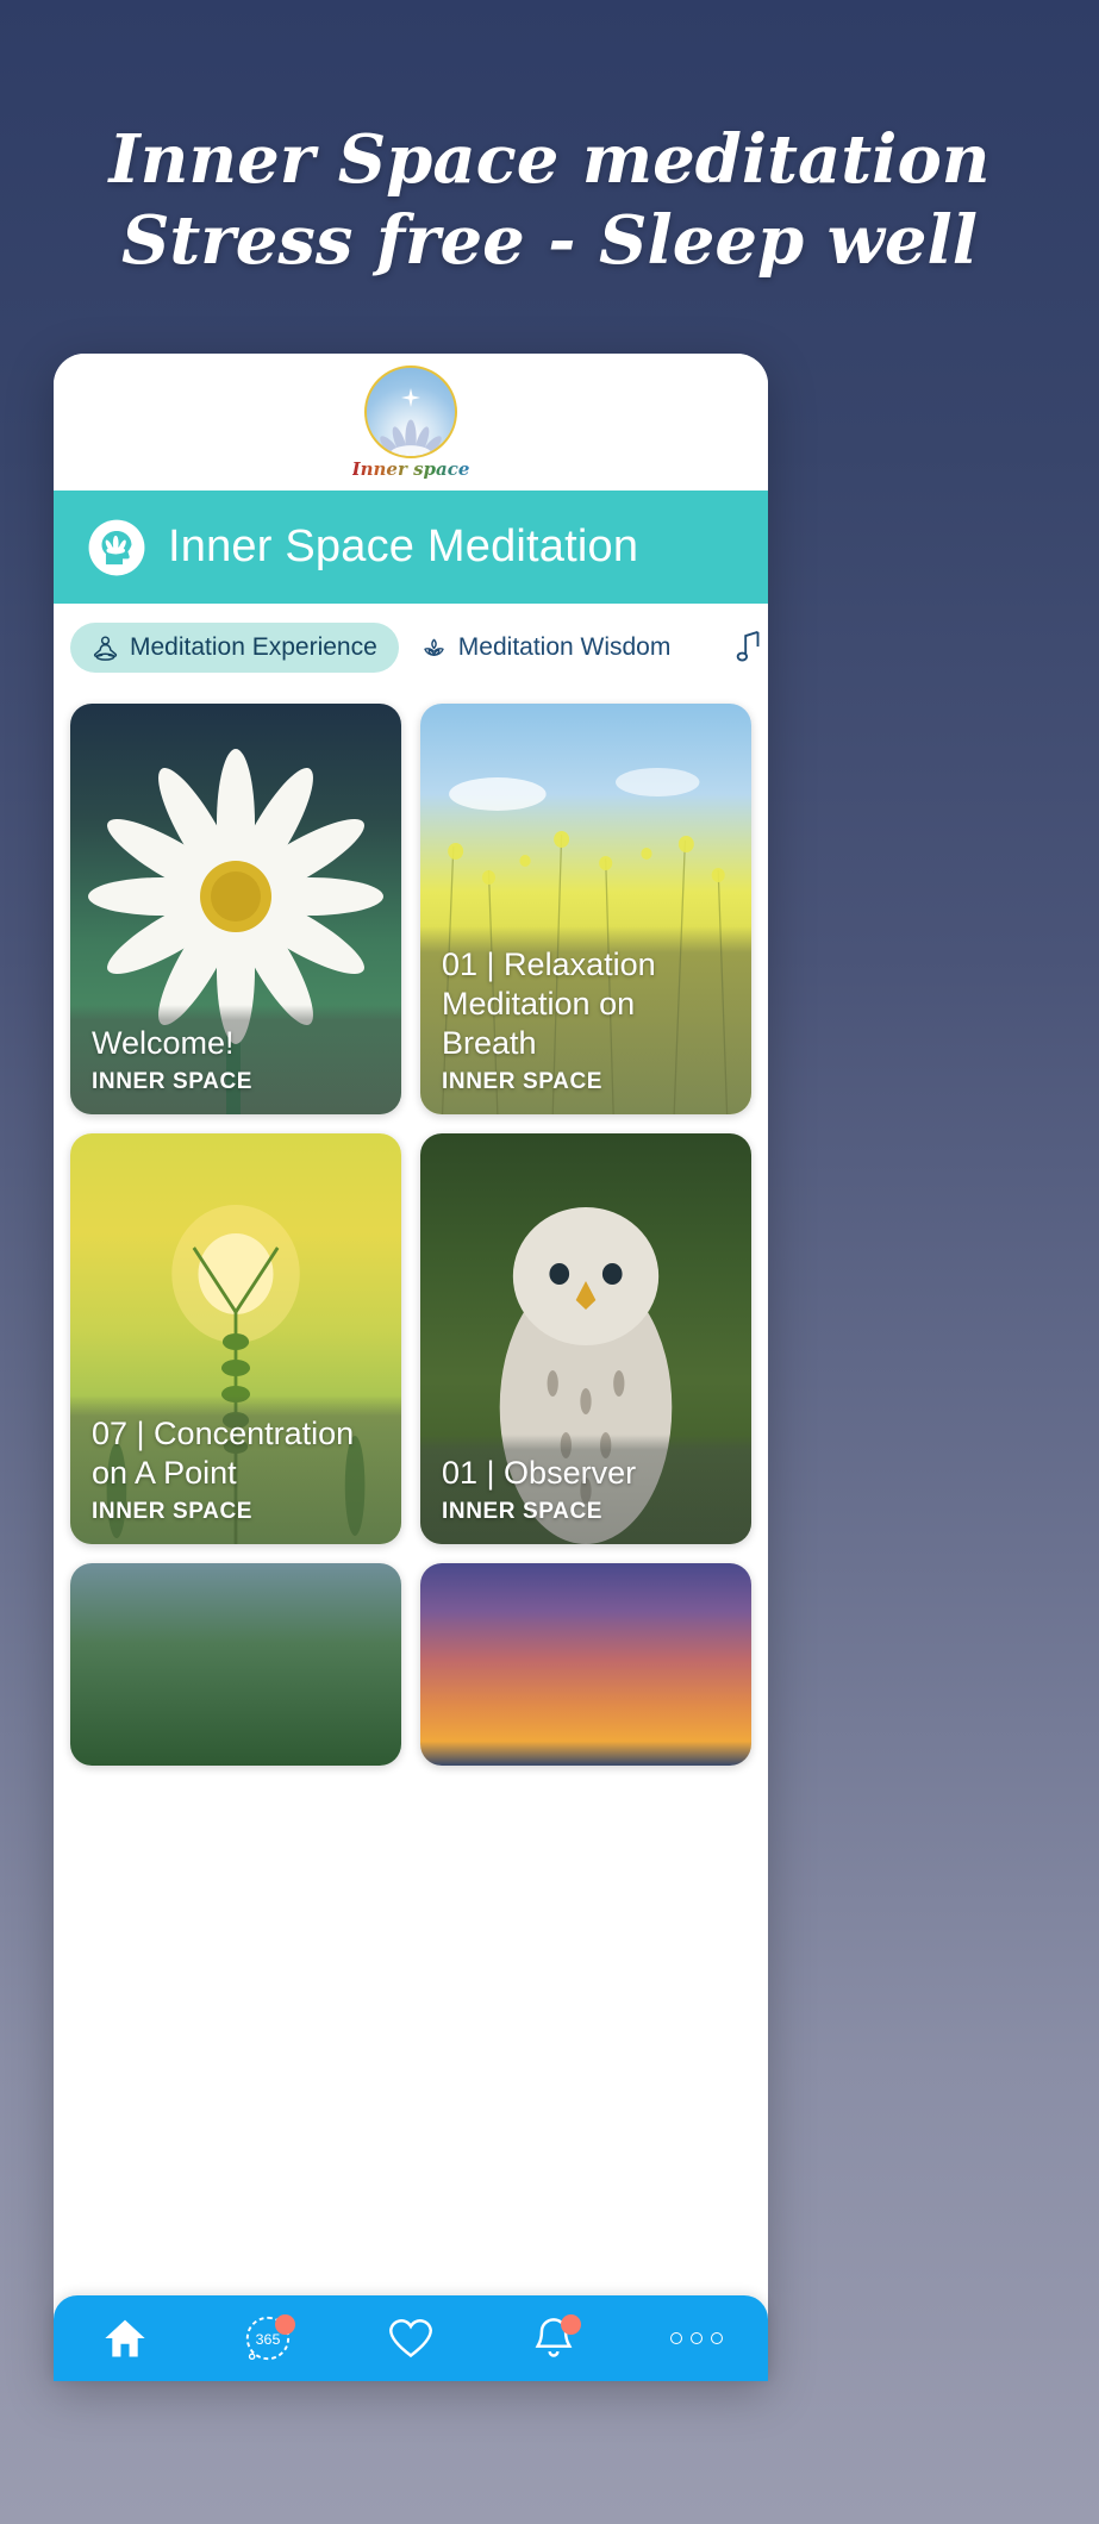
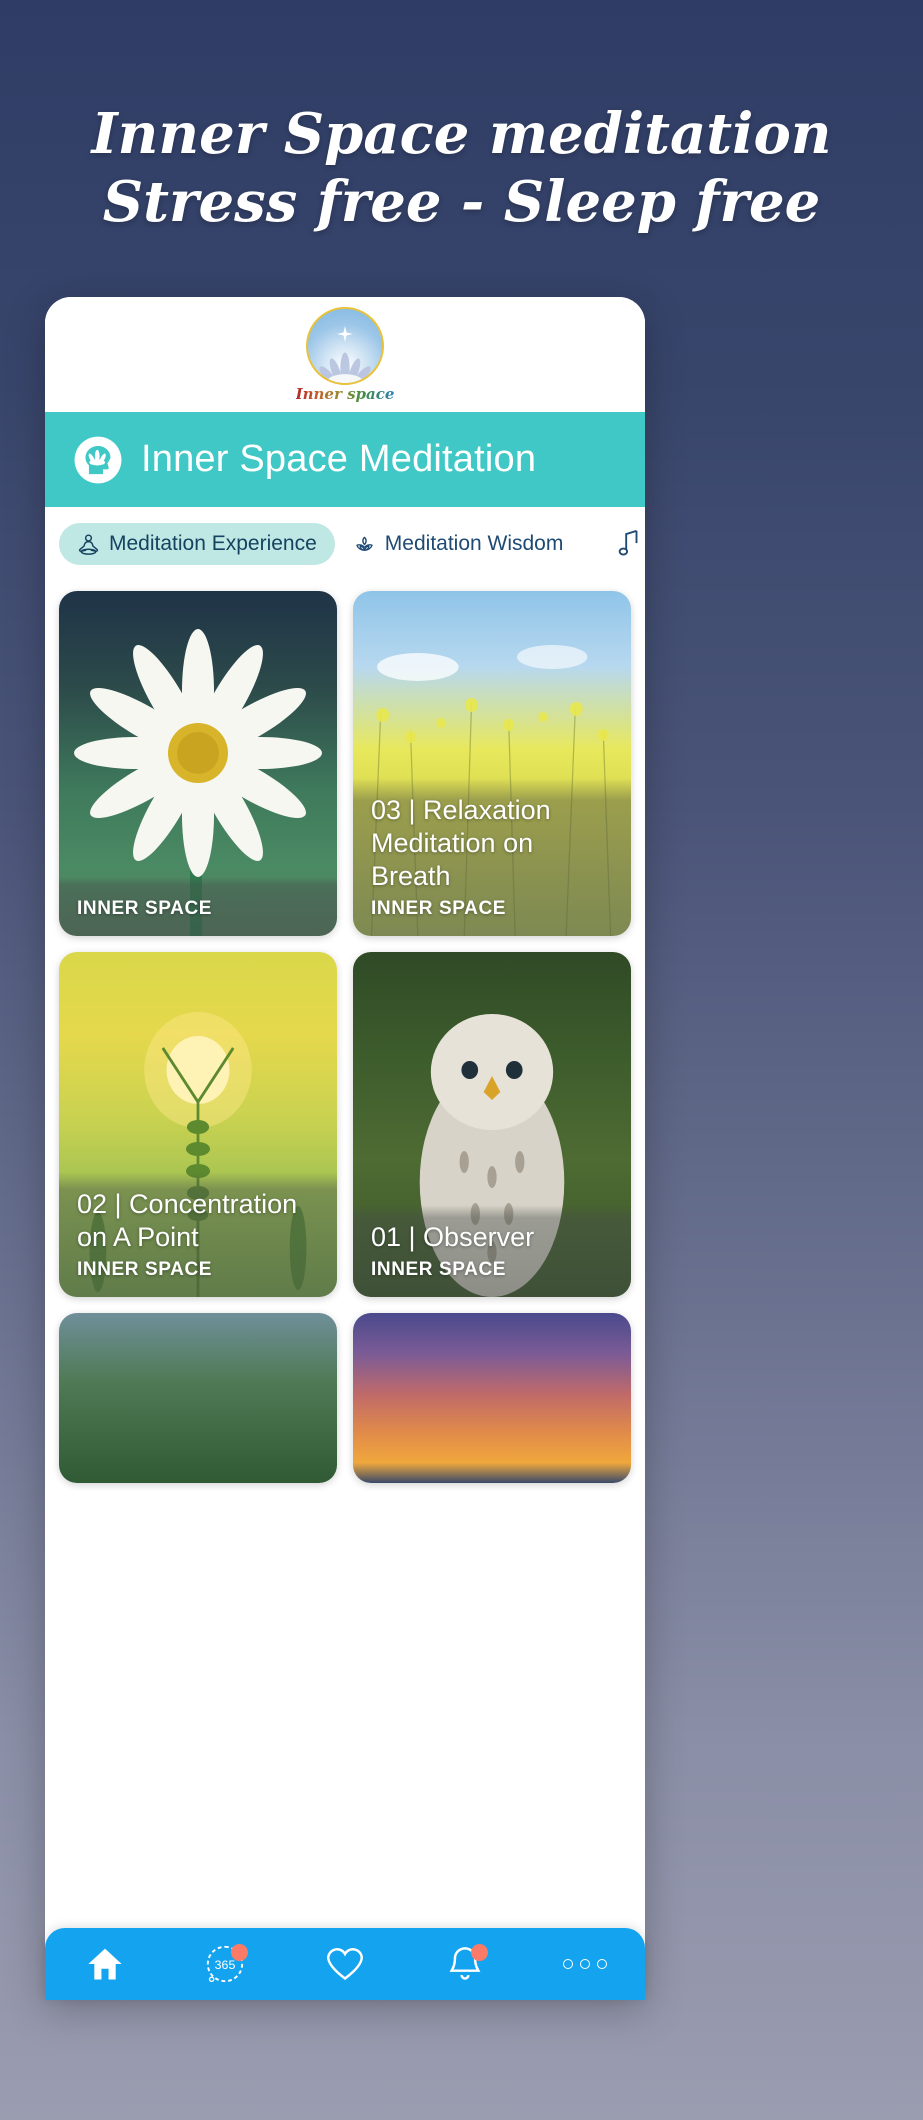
  Inner Space meditation
- Stress free - Sleep well
+ Stress free - Sleep free
  Inner space
  Inner Space Meditation
  Meditation Experience
  Meditation Wisdom
- Welcome!
  INNER SPACE
- 01 | Relaxation Meditation on Breath
+ 03 | Relaxation Meditation on Breath
  INNER SPACE
- 07 | Concentration on A Point
+ 02 | Concentration on A Point
  INNER SPACE
  01 | Observer
  INNER SPACE
  365
